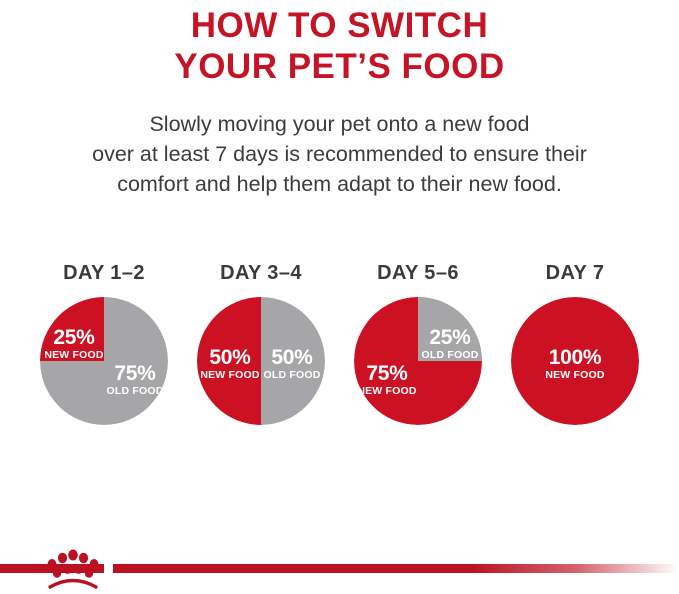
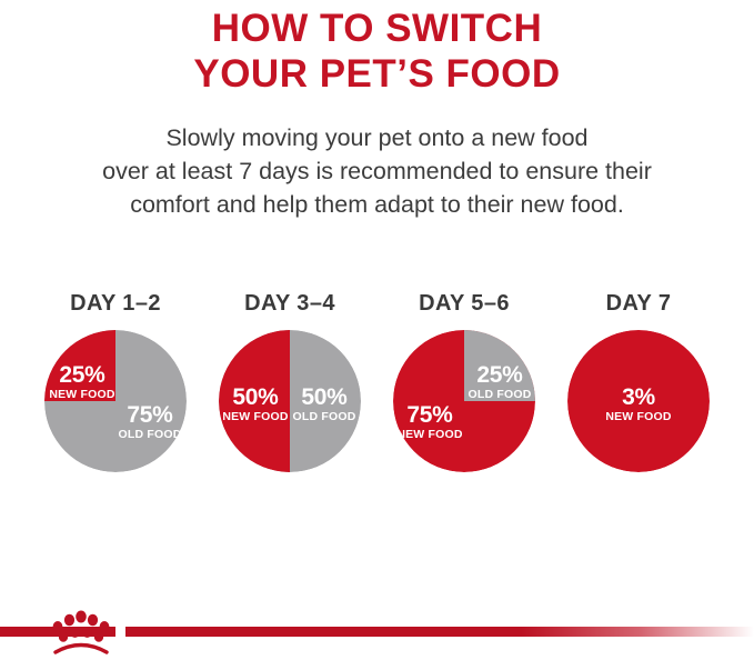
  HOW TO SWITCH
  YOUR PET’S FOOD
  Slowly moving your pet onto a new food
  over at least 7 days is recommended to ensure their
  comfort and help them adapt to their new food.
  DAY 1–2
  25%
  NEW FOOD
  75%
  OLD FOOD
  DAY 3–4
  50%
  NEW FOOD
  50%
  OLD FOOD
  DAY 5–6
  25%
  OLD FOOD
  75%
  NEW FOOD
  DAY 7
- 100%
+ 3%
  NEW FOOD
